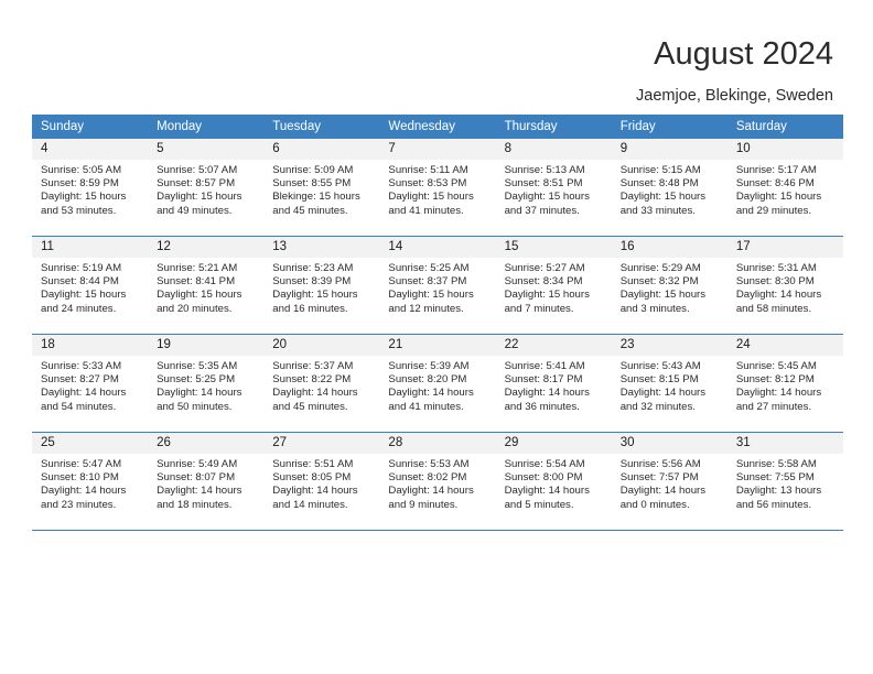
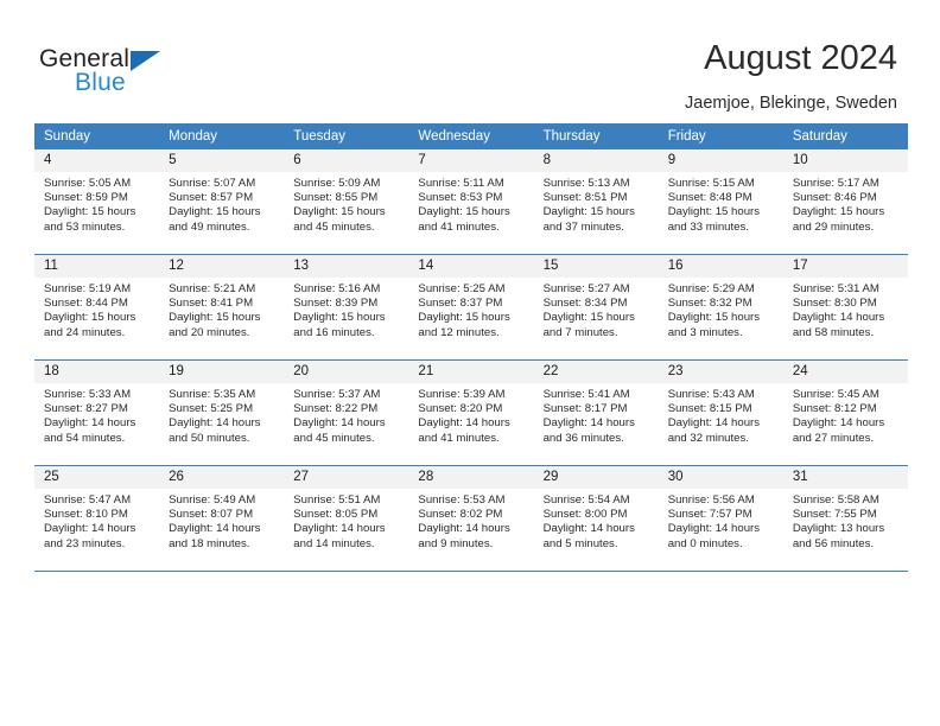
+ General
+ Blue
  August 2024
  Jaemjoe, Blekinge, Sweden
  Sunday	Monday	Tuesday	Wednesday	Thursday	Friday	Saturday
- 4Sunrise: 5:05 AMSunset: 8:59 PMDaylight: 15 hours and 53 minutes.	5Sunrise: 5:07 AMSunset: 8:57 PMDaylight: 15 hours and 49 minutes.	6Sunrise: 5:09 AMSunset: 8:55 PMBlekinge: 15 hours and 45 minutes.	7Sunrise: 5:11 AMSunset: 8:53 PMDaylight: 15 hours and 41 minutes.	8Sunrise: 5:13 AMSunset: 8:51 PMDaylight: 15 hours and 37 minutes.	9Sunrise: 5:15 AMSunset: 8:48 PMDaylight: 15 hours and 33 minutes.	10Sunrise: 5:17 AMSunset: 8:46 PMDaylight: 15 hours and 29 minutes.
+ 4Sunrise: 5:05 AMSunset: 8:59 PMDaylight: 15 hours and 53 minutes.	5Sunrise: 5:07 AMSunset: 8:57 PMDaylight: 15 hours and 49 minutes.	6Sunrise: 5:09 AMSunset: 8:55 PMDaylight: 15 hours and 45 minutes.	7Sunrise: 5:11 AMSunset: 8:53 PMDaylight: 15 hours and 41 minutes.	8Sunrise: 5:13 AMSunset: 8:51 PMDaylight: 15 hours and 37 minutes.	9Sunrise: 5:15 AMSunset: 8:48 PMDaylight: 15 hours and 33 minutes.	10Sunrise: 5:17 AMSunset: 8:46 PMDaylight: 15 hours and 29 minutes.
- 11Sunrise: 5:19 AMSunset: 8:44 PMDaylight: 15 hours and 24 minutes.	12Sunrise: 5:21 AMSunset: 8:41 PMDaylight: 15 hours and 20 minutes.	13Sunrise: 5:23 AMSunset: 8:39 PMDaylight: 15 hours and 16 minutes.	14Sunrise: 5:25 AMSunset: 8:37 PMDaylight: 15 hours and 12 minutes.	15Sunrise: 5:27 AMSunset: 8:34 PMDaylight: 15 hours and 7 minutes.	16Sunrise: 5:29 AMSunset: 8:32 PMDaylight: 15 hours and 3 minutes.	17Sunrise: 5:31 AMSunset: 8:30 PMDaylight: 14 hours and 58 minutes.
+ 11Sunrise: 5:19 AMSunset: 8:44 PMDaylight: 15 hours and 24 minutes.	12Sunrise: 5:21 AMSunset: 8:41 PMDaylight: 15 hours and 20 minutes.	13Sunrise: 5:16 AMSunset: 8:39 PMDaylight: 15 hours and 16 minutes.	14Sunrise: 5:25 AMSunset: 8:37 PMDaylight: 15 hours and 12 minutes.	15Sunrise: 5:27 AMSunset: 8:34 PMDaylight: 15 hours and 7 minutes.	16Sunrise: 5:29 AMSunset: 8:32 PMDaylight: 15 hours and 3 minutes.	17Sunrise: 5:31 AMSunset: 8:30 PMDaylight: 14 hours and 58 minutes.
  18Sunrise: 5:33 AMSunset: 8:27 PMDaylight: 14 hours and 54 minutes.	19Sunrise: 5:35 AMSunset: 5:25 PMDaylight: 14 hours and 50 minutes.	20Sunrise: 5:37 AMSunset: 8:22 PMDaylight: 14 hours and 45 minutes.	21Sunrise: 5:39 AMSunset: 8:20 PMDaylight: 14 hours and 41 minutes.	22Sunrise: 5:41 AMSunset: 8:17 PMDaylight: 14 hours and 36 minutes.	23Sunrise: 5:43 AMSunset: 8:15 PMDaylight: 14 hours and 32 minutes.	24Sunrise: 5:45 AMSunset: 8:12 PMDaylight: 14 hours and 27 minutes.
  25Sunrise: 5:47 AMSunset: 8:10 PMDaylight: 14 hours and 23 minutes.	26Sunrise: 5:49 AMSunset: 8:07 PMDaylight: 14 hours and 18 minutes.	27Sunrise: 5:51 AMSunset: 8:05 PMDaylight: 14 hours and 14 minutes.	28Sunrise: 5:53 AMSunset: 8:02 PMDaylight: 14 hours and 9 minutes.	29Sunrise: 5:54 AMSunset: 8:00 PMDaylight: 14 hours and 5 minutes.	30Sunrise: 5:56 AMSunset: 7:57 PMDaylight: 14 hours and 0 minutes.	31Sunrise: 5:58 AMSunset: 7:55 PMDaylight: 13 hours and 56 minutes.
